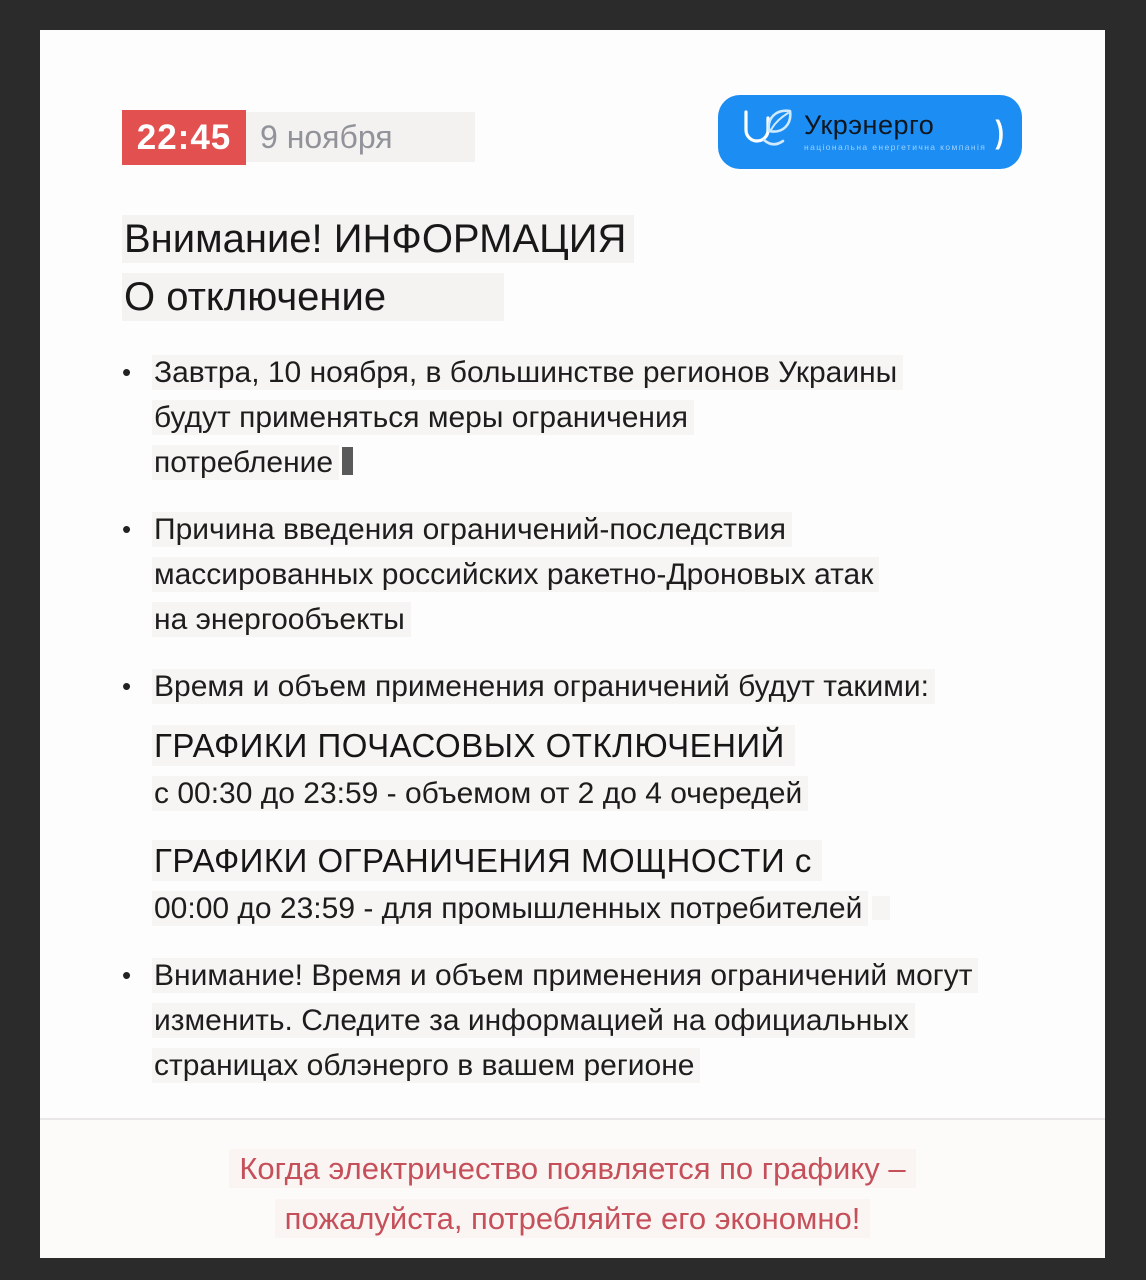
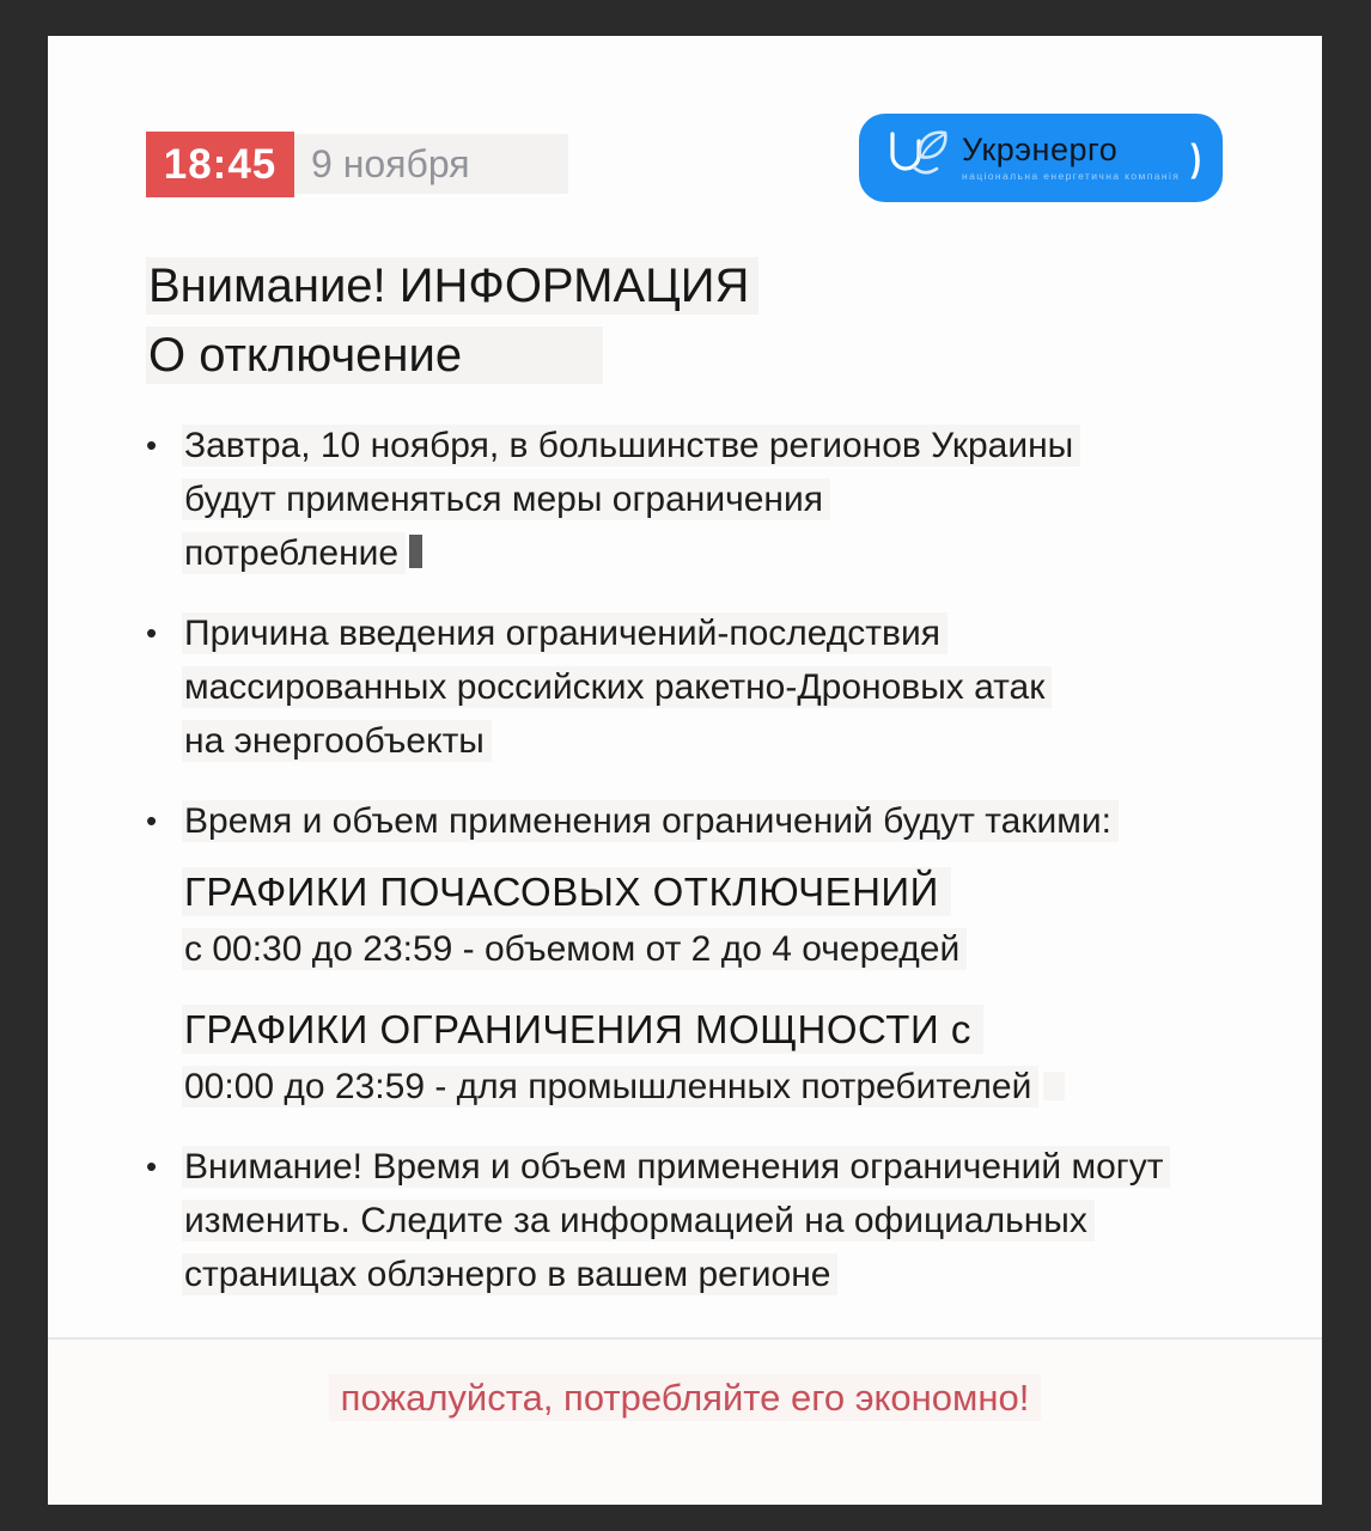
- 22:45
+ 18:45
  9 ноября
  Укрэнерго
  національна енергетична компанія
  )
  Внимание! ИНФОРМАЦИЯ
  О отключение
  •
  Завтра, 10 ноября, в большинстве регионов Украины
  будут применяться меры ограничения
  потребление
  •
  Причина введения ограничений-последствия
  массированных российских ракетно-Дроновых атак
  на энергообъекты
  •
  Время и объем применения ограничений будут такими:
  ГРАФИКИ ПОЧАСОВЫХ ОТКЛЮЧЕНИЙ
  с 00:30 до 23:59 - объемом от 2 до 4 очередей
  ГРАФИКИ ОГРАНИЧЕНИЯ МОЩНОСТИ с
  00:00 до 23:59 - для промышленных потребителей
  •
  Внимание! Время и объем применения ограничений могут
  изменить. Следите за информацией на официальных
  страницах облэнерго в вашем регионе
- Когда электричество появляется по графику –
  пожалуйста, потребляйте его экономно!
